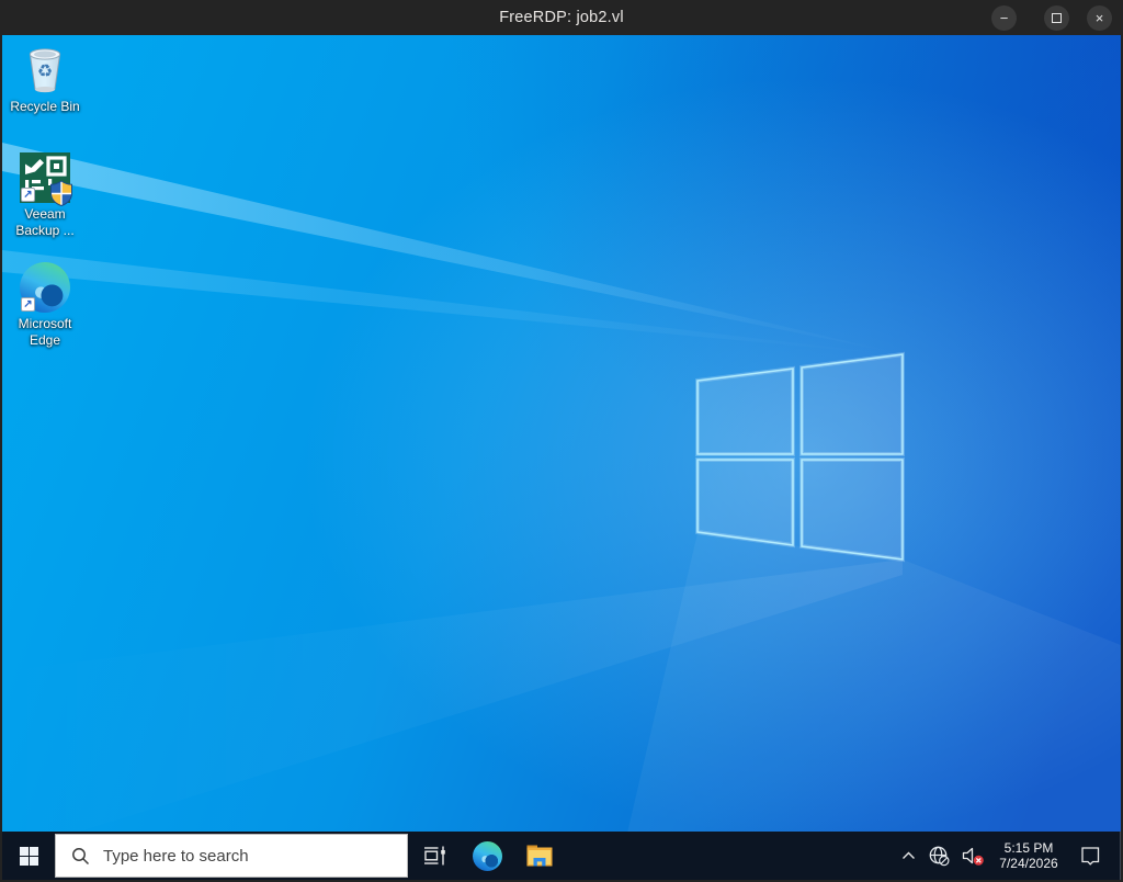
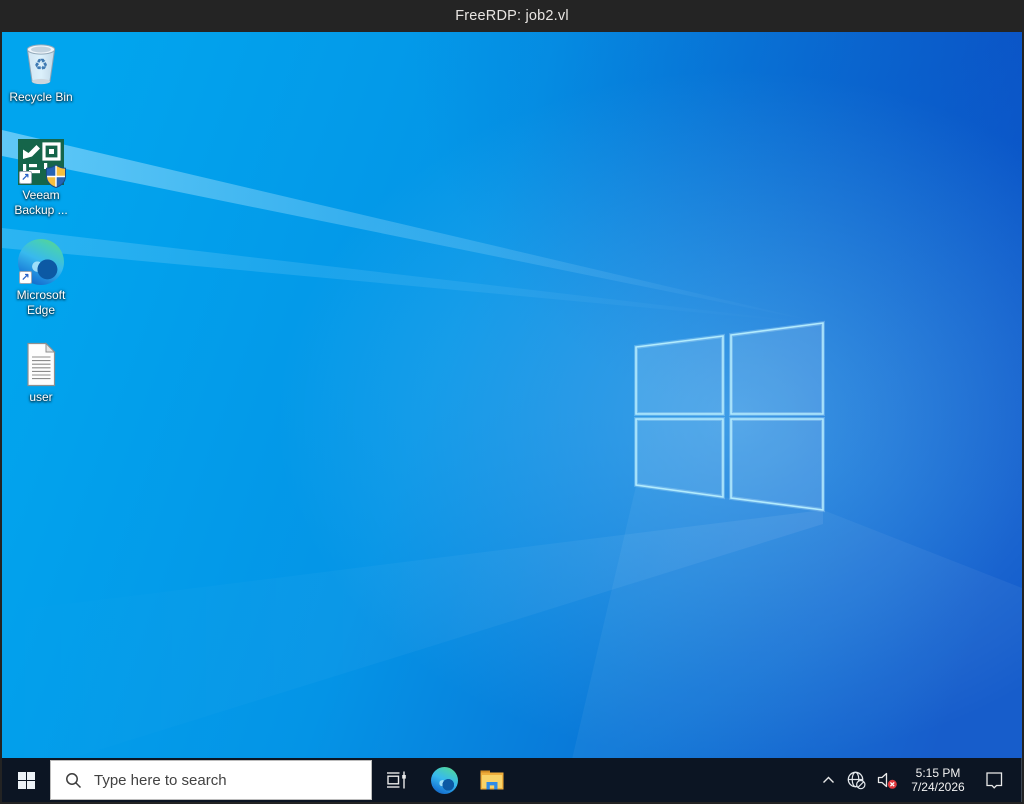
  FreeRDP: job2.vl
- −
- ×
  ♻
  Recycle Bin
  ↗
  Veeam
  Backup ...
  ↗
  Microsoft
  Edge
+ user
  Type here to search
  5:15 PM
  7/24/2026
